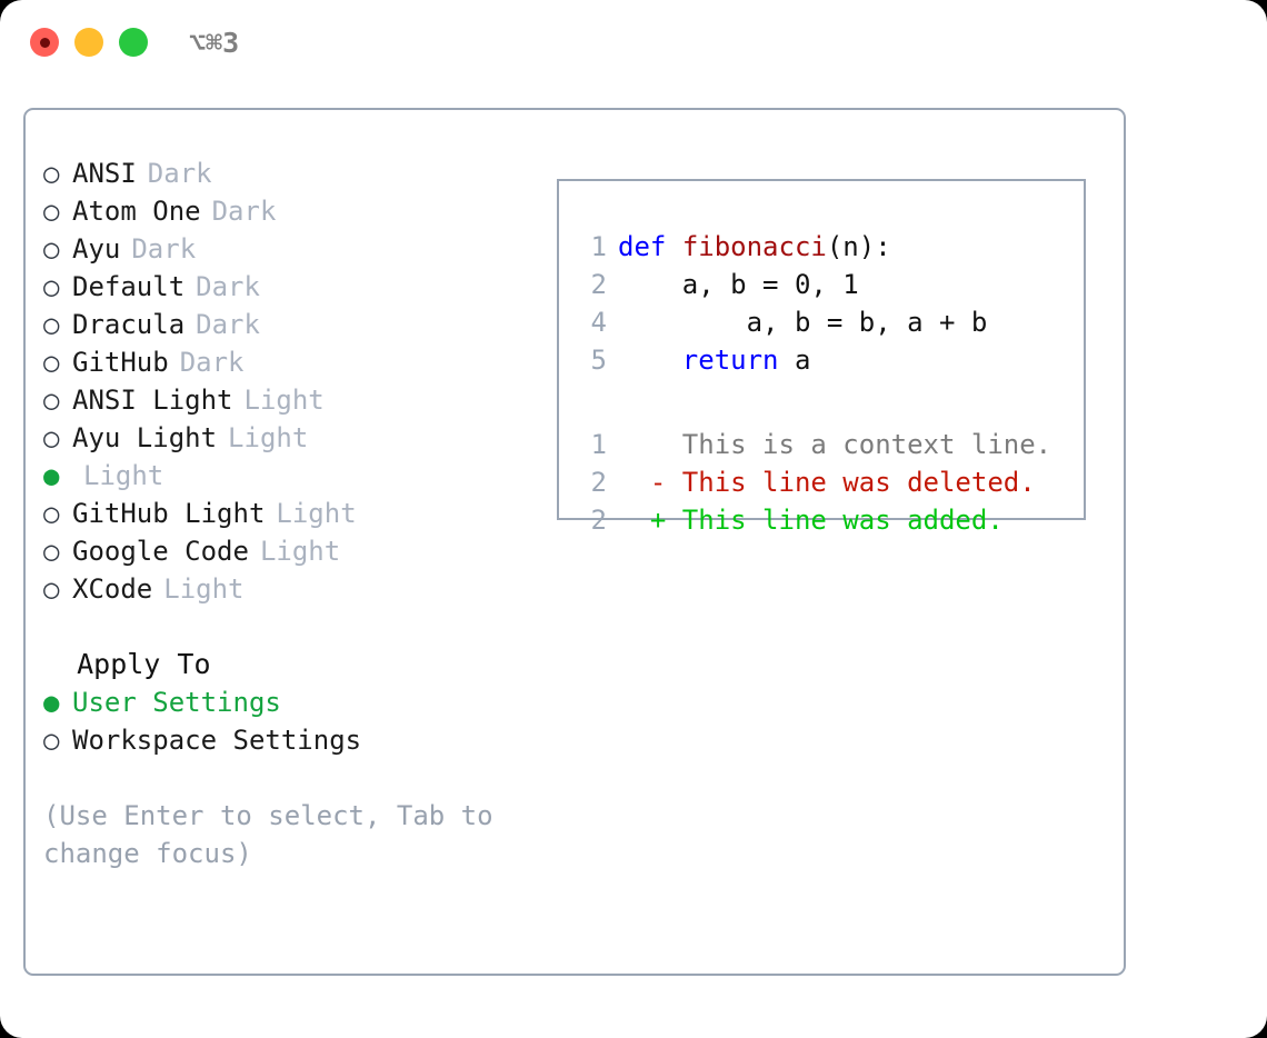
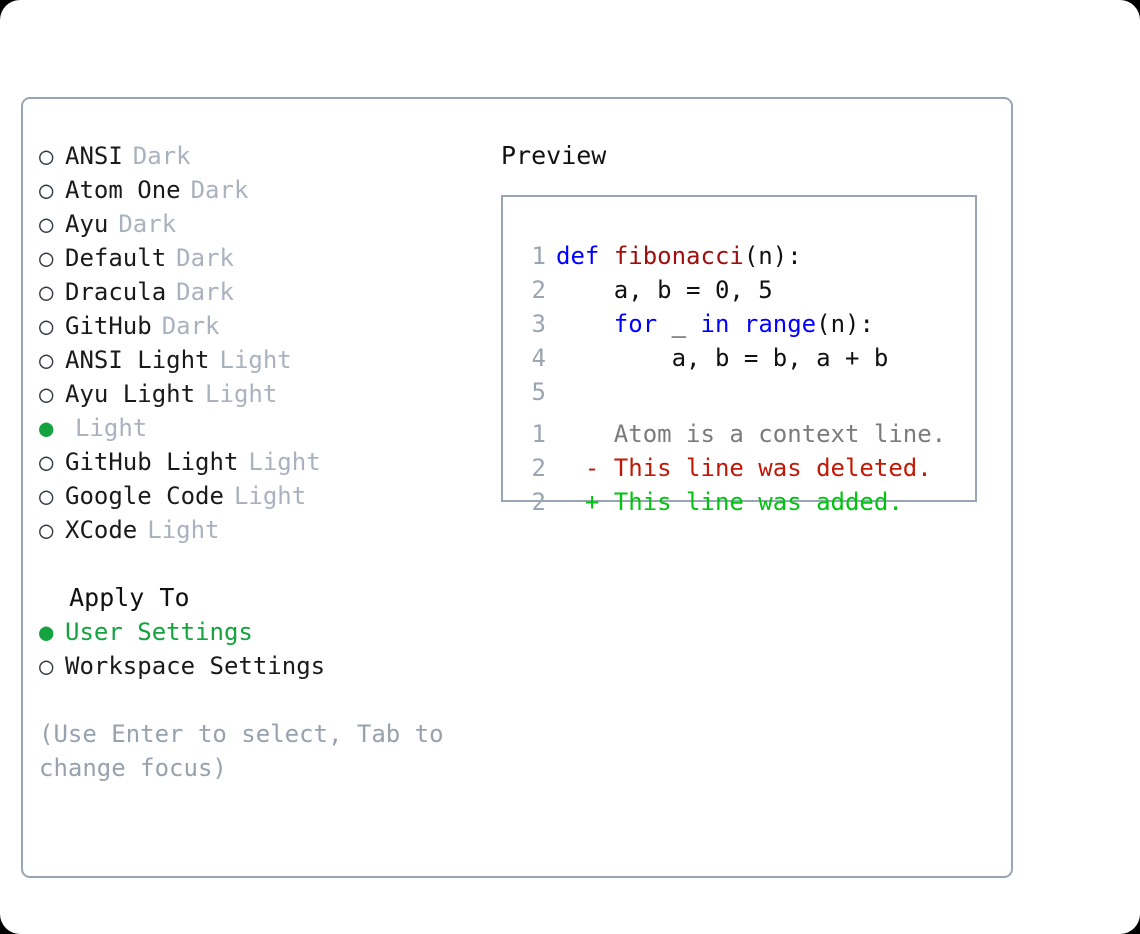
- ⌥⌘3
  ○
  ANSI
  Dark
  ○
  Atom One
  Dark
  ○
  Ayu
  Dark
  ○
  Default
  Dark
  ○
  Dracula
  Dark
  ○
  GitHub
  Dark
  ○
  ANSI Light
  Light
  ○
  Ayu Light
  Light
  ●
  Light
  ○
  GitHub Light
  Light
  ○
  Google Code
  Light
  ○
  XCode
  Light
  Apply To
  ●
  User Settings
  ○
  Workspace Settings
  (Use Enter to select, Tab to change focus)
+ Preview
  1
  def fibonacci(n):
  2
- a, b = 0, 1
+ a, b = 0, 5
+ 3
+ for _ in range(n):
  4
  a, b = b, a + b
  5
- return a
  1
- This is a context line.
+ Atom is a context line.
  2
  - This line was deleted.
  2
  + This line was added.
